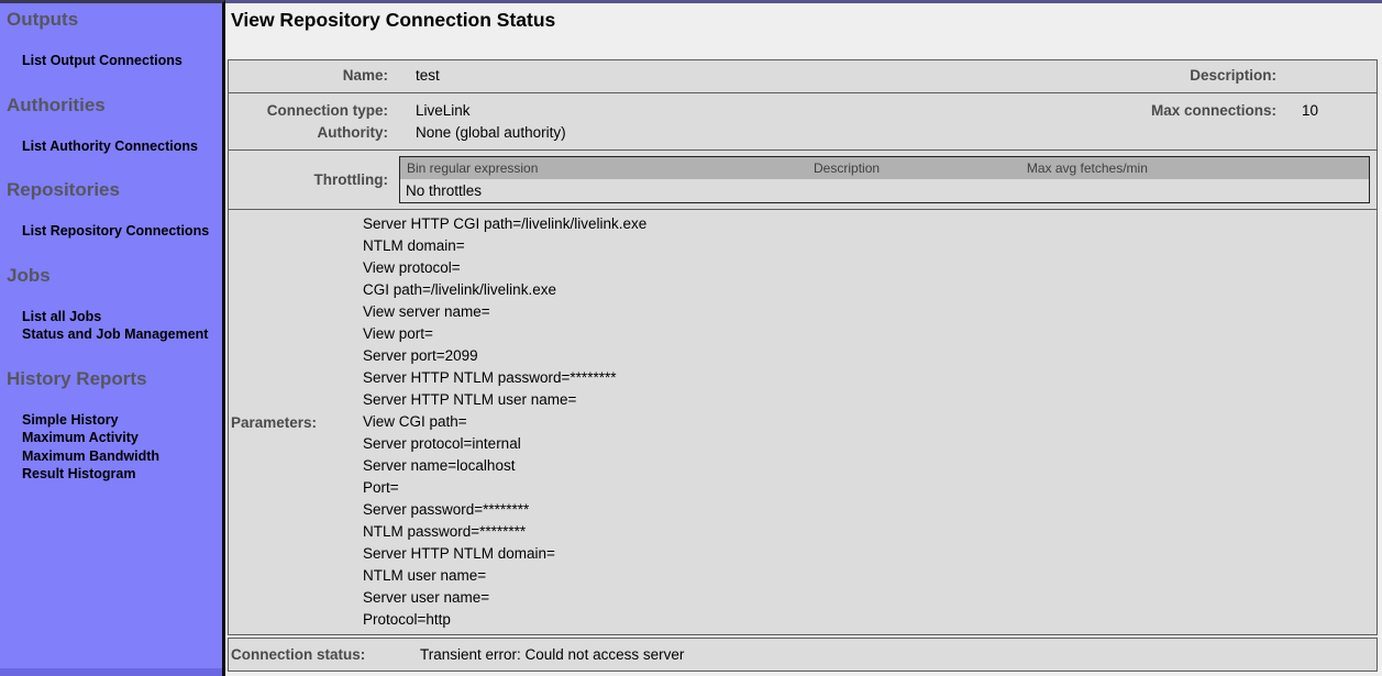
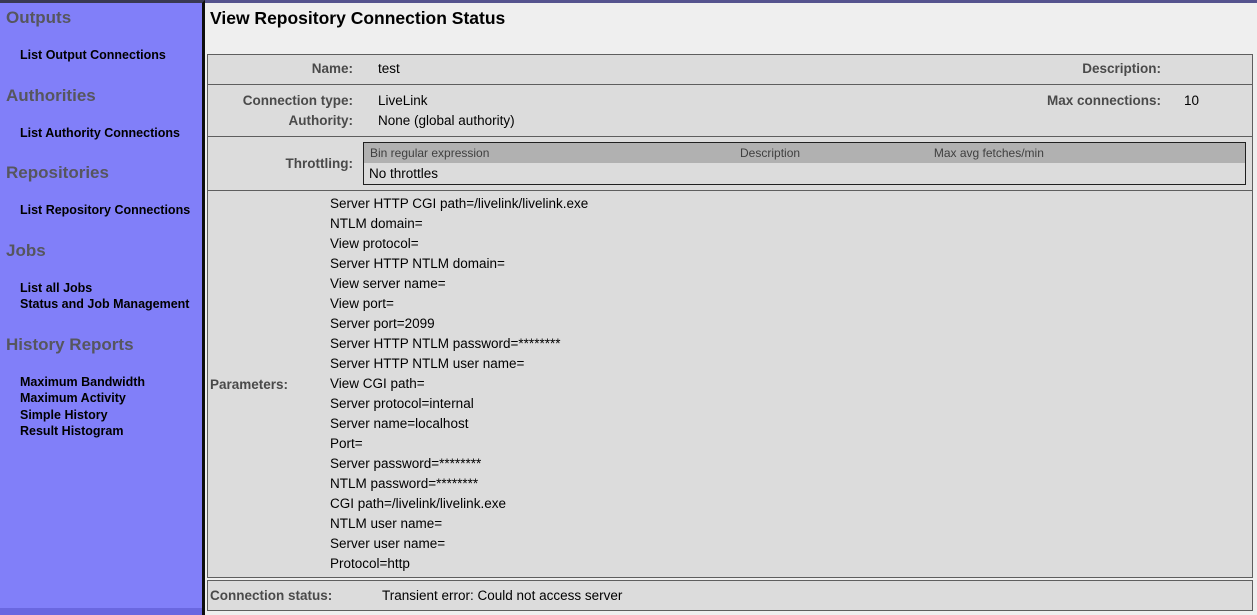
  Outputs
  List Output Connections
  Authorities
  List Authority Connections
  Repositories
  List Repository Connections
  Jobs
  List all Jobs
  Status and Job Management
  History Reports
- Simple History
+ Maximum Bandwidth
  Maximum Activity
- Maximum Bandwidth
+ Simple History
  Result Histogram
  View Repository Connection Status
  Name:
  test
  Description:
  Connection type:
  LiveLink
  Max connections:
  10
  Authority:
  None (global authority)
  Throttling:
  Bin regular expression
  Description
  Max avg fetches/min
  No throttles
  Parameters:
  Server HTTP CGI path=/livelink/livelink.exe
  NTLM domain=
  View protocol=
- CGI path=/livelink/livelink.exe
+ Server HTTP NTLM domain=
  View server name=
  View port=
  Server port=2099
  Server HTTP NTLM password=********
  Server HTTP NTLM user name=
  View CGI path=
  Server protocol=internal
  Server name=localhost
  Port=
  Server password=********
  NTLM password=********
- Server HTTP NTLM domain=
+ CGI path=/livelink/livelink.exe
  NTLM user name=
  Server user name=
  Protocol=http
  Connection status:
  Transient error: Could not access server
